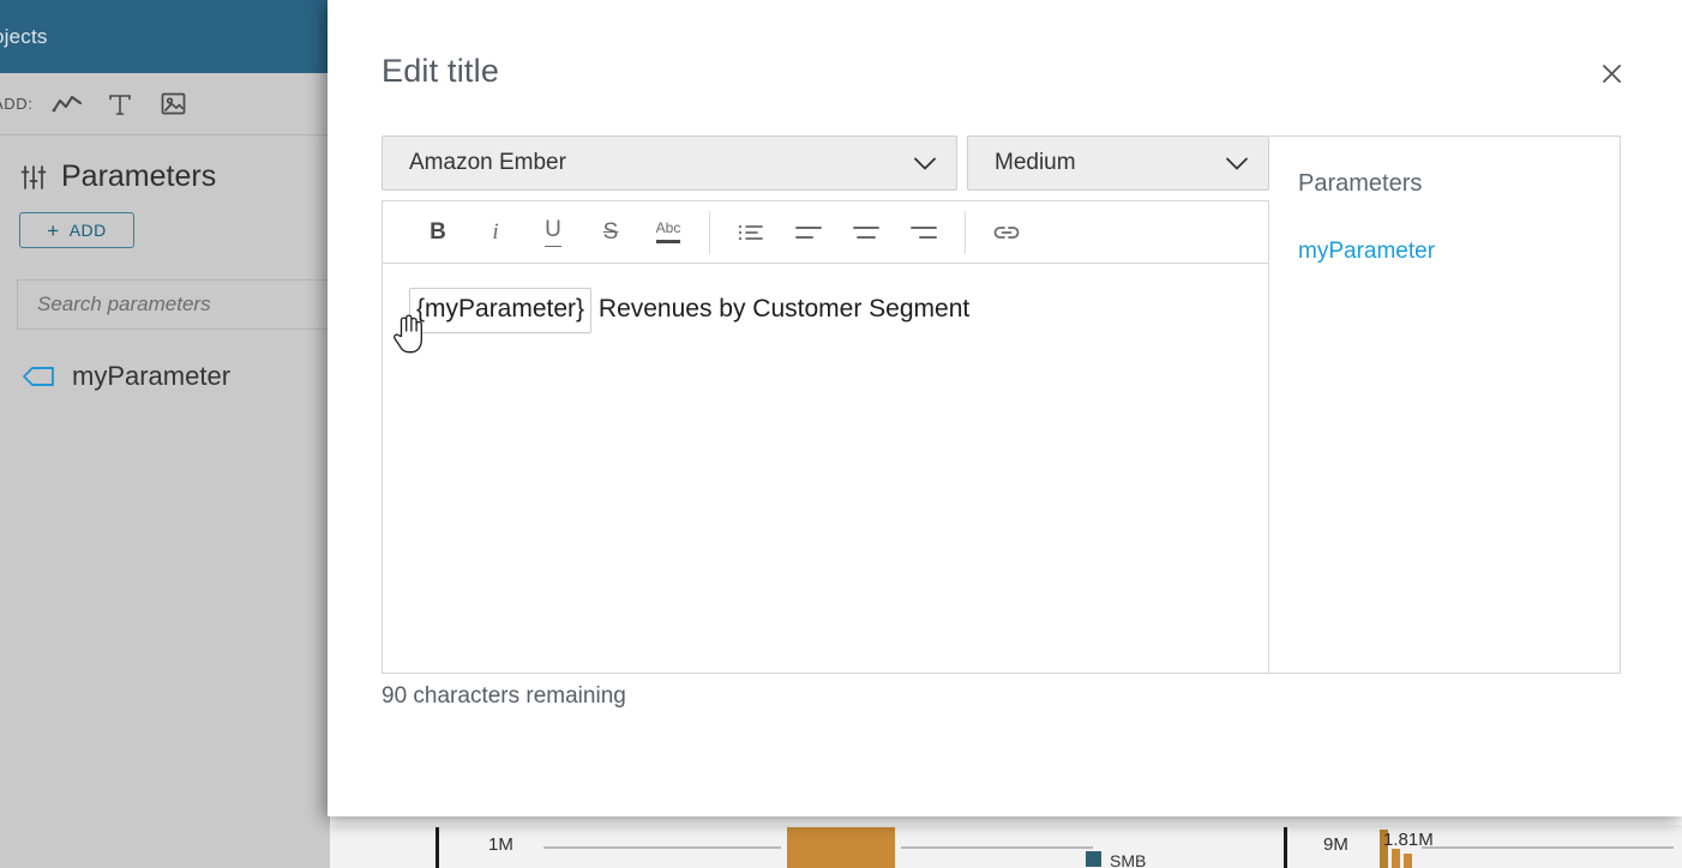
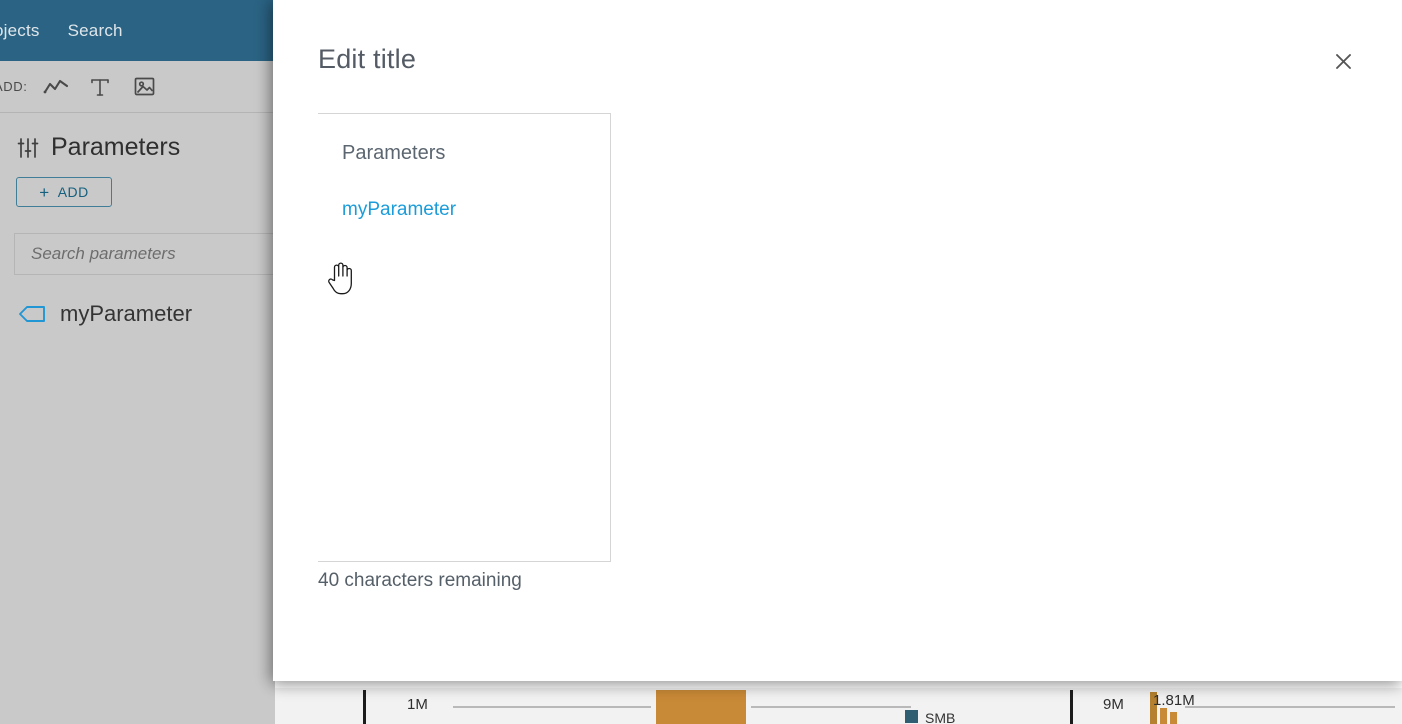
  jects
+ Search
  DD:
  Parameters
  +
  ADD
  Search parameters
  myParameter
  1M
  SMB
  9M
  1.81M
  Edit title
- Amazon Ember
- Medium
- B
- i
- U
- S
- Abc
- {myParameter} Revenues by Customer Segment
  Parameters
  myParameter
- 90 characters remaining
+ 40 characters remaining
